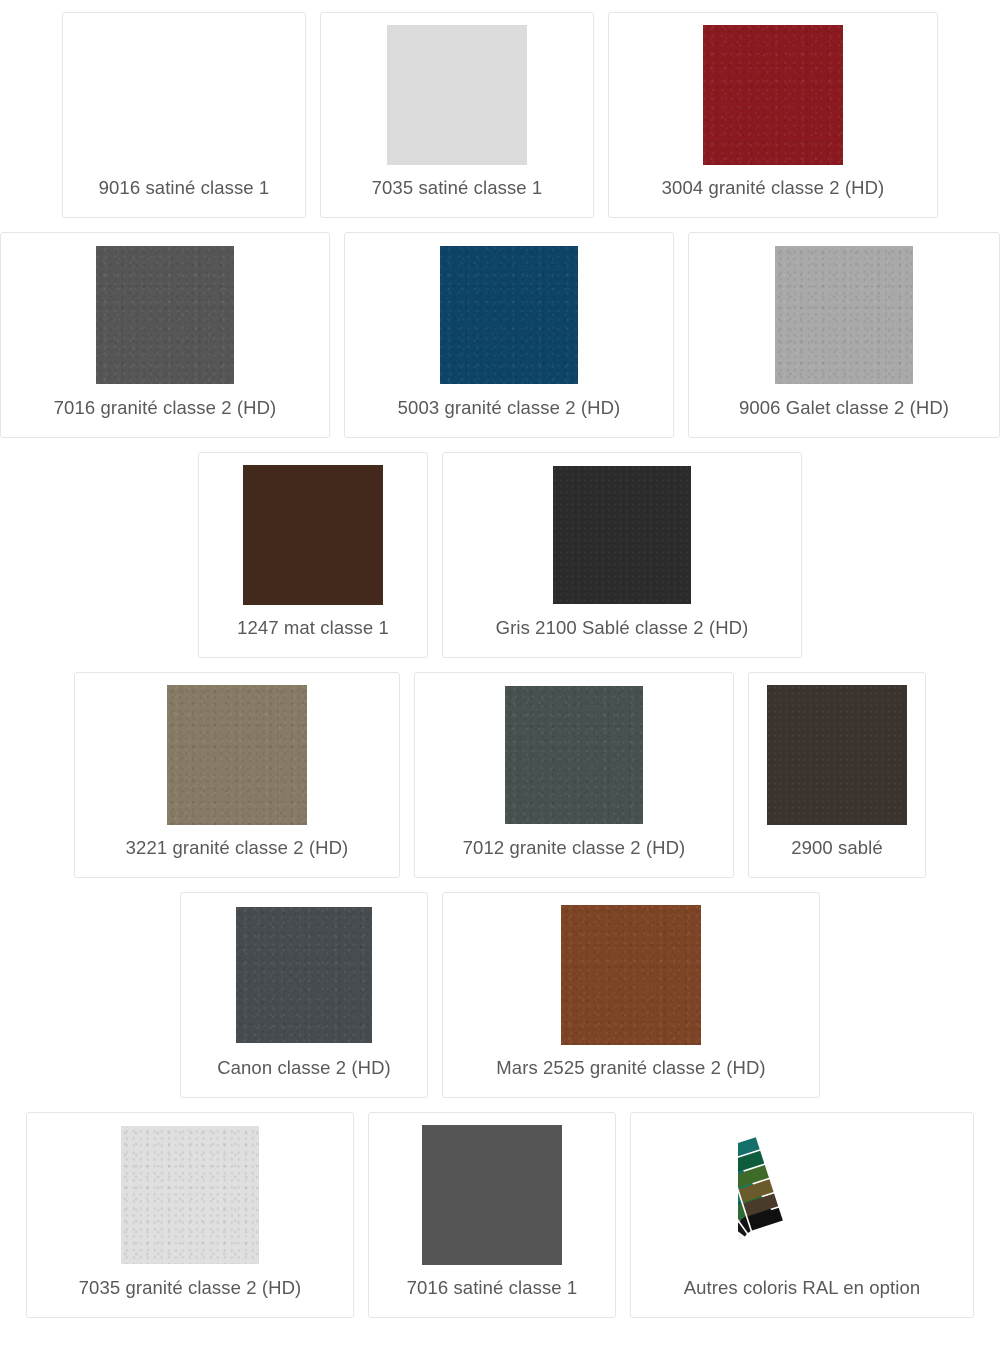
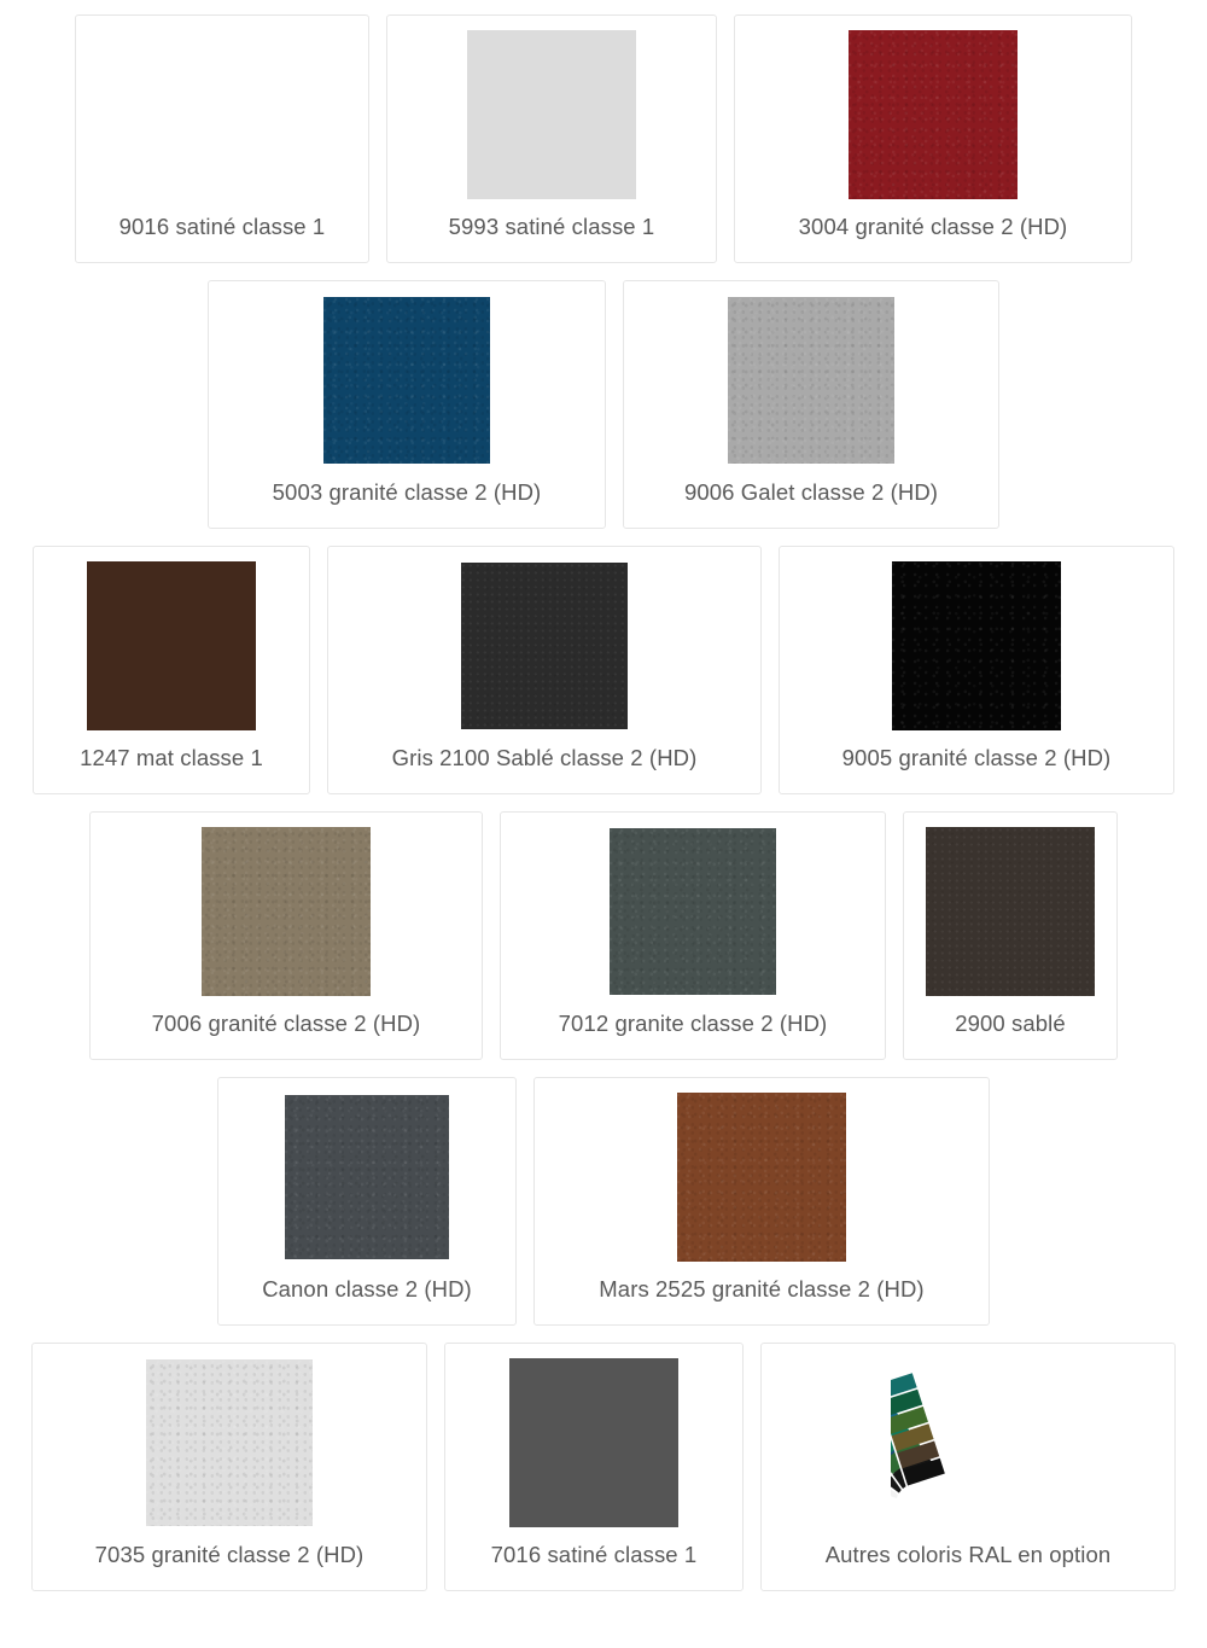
  9016 satiné classe 1
- 7035 satiné classe 1
+ 5993 satiné classe 1
  3004 granité classe 2 (HD)
- 7016 granité classe 2 (HD)
  5003 granité classe 2 (HD)
  9006 Galet classe 2 (HD)
  1247 mat classe 1
  Gris 2100 Sablé classe 2 (HD)
+ 9005 granité classe 2 (HD)
- 3221 granité classe 2 (HD)
+ 7006 granité classe 2 (HD)
  7012 granite classe 2 (HD)
  2900 sablé
  Canon classe 2 (HD)
  Mars 2525 granité classe 2 (HD)
  7035 granité classe 2 (HD)
  7016 satiné classe 1
  Autres coloris RAL en option
